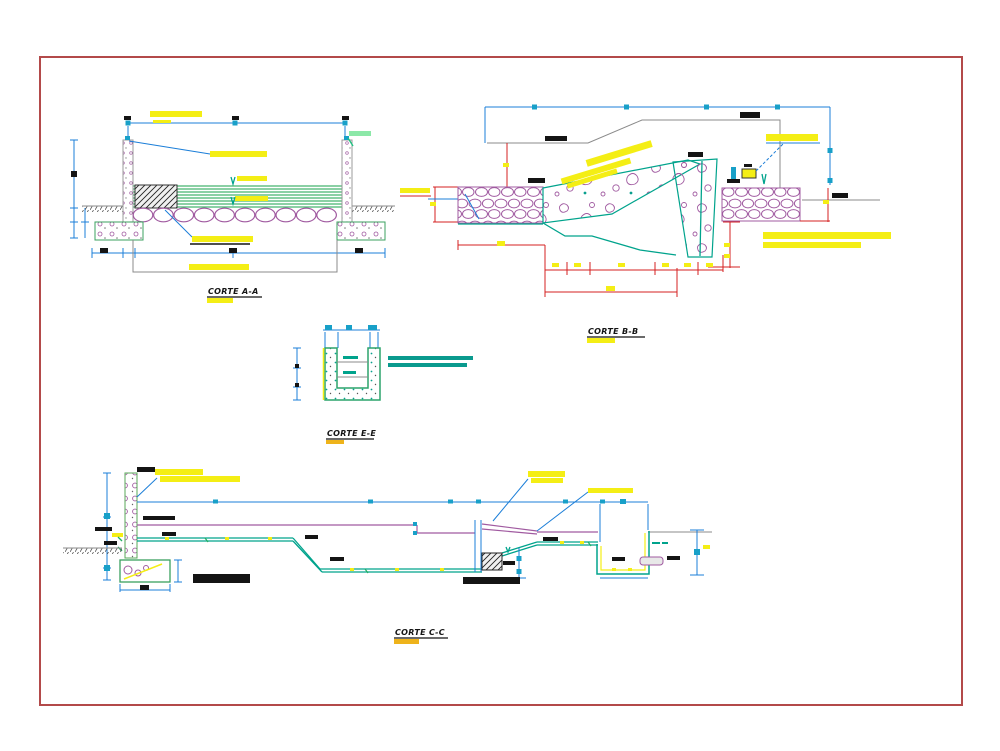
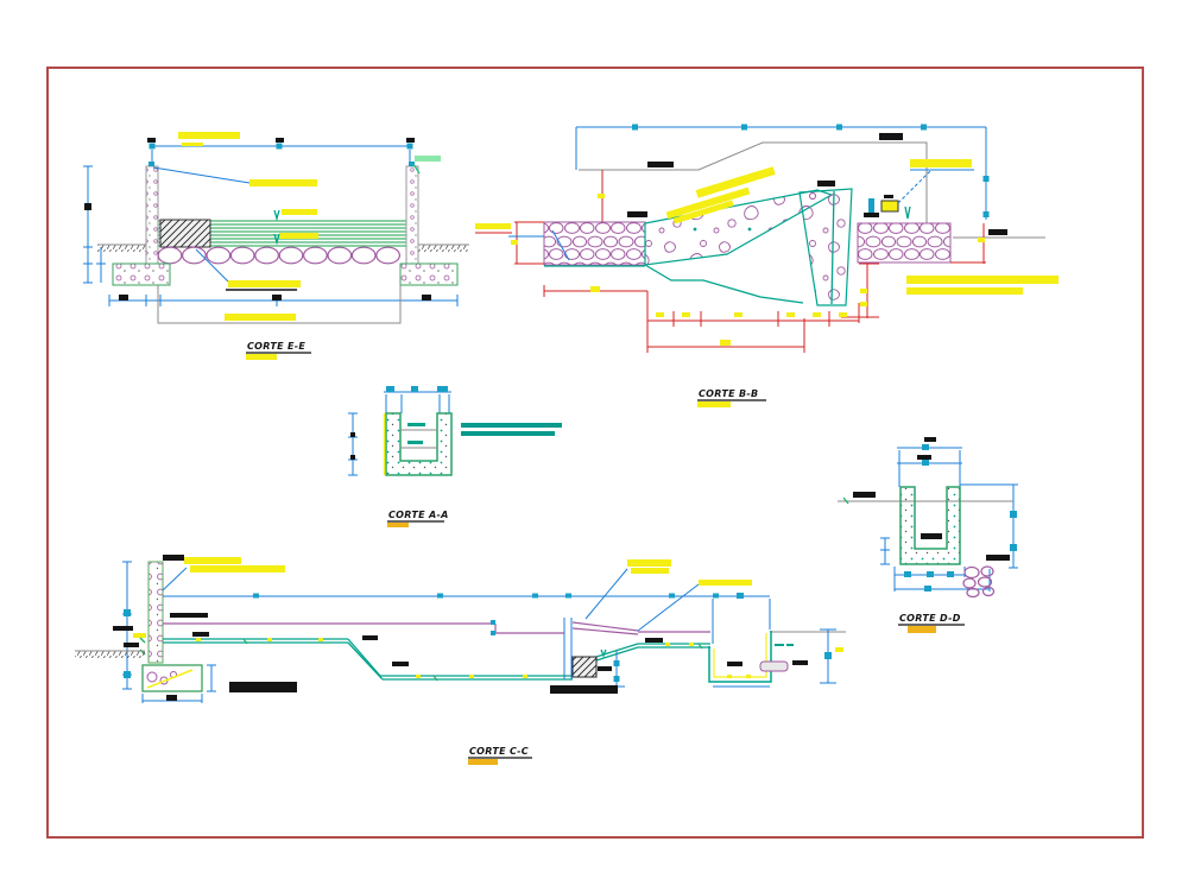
- CORTE A-A
+ CORTE E-E
  CORTE B-B
- CORTE E-E
+ CORTE A-A
+ CORTE D-D
  CORTE C-C
